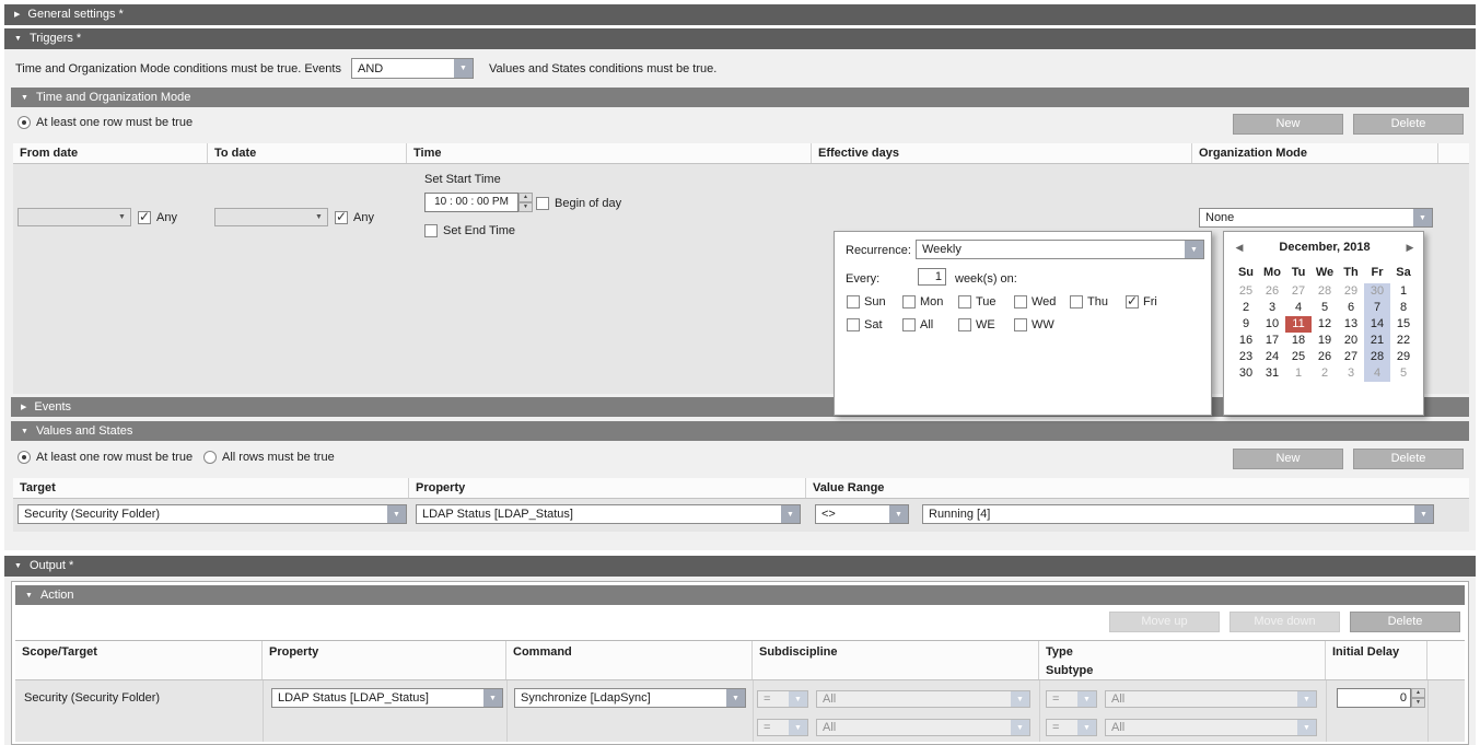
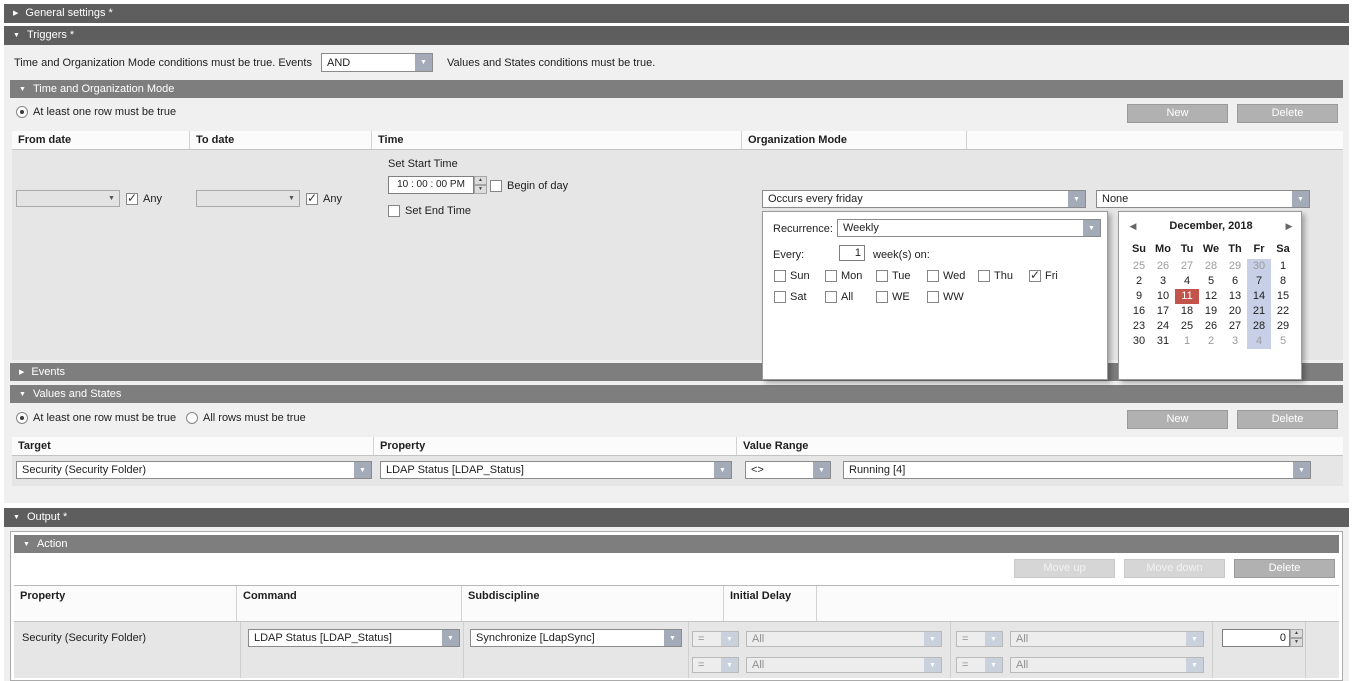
  General settings *
  Triggers *
  Time and Organization Mode conditions must be true. Events
  AND
  Values and States conditions must be true.
  Time and Organization Mode
  At least one row must be true
  New
  Delete
  From date
  To date
  Time
- Effective days
  Organization Mode
  Any
  Any
  Set Start Time
  10 : 00 : 00 PM
  Begin of day
  Set End Time
+ Occurs every friday
  None
  Events
  Values and States
  At least one row must be true
  All rows must be true
  New
  Delete
  Target
  Property
  Value Range
  Security (Security Folder)
  LDAP Status [LDAP_Status]
  <>
  Running [4]
  Output *
  Action
  Move up
  Move down
  Delete
- Scope/Target
  Property
  Command
  Subdiscipline
- Type
- Subtype
  Initial Delay
  Security (Security Folder)
  LDAP Status [LDAP_Status]
  Synchronize [LdapSync]
  =
  All
  =
  All
  0
  =
  All
  =
  All
  Recurrence:
  Weekly
  Every:
  1
  week(s) on:
  Sun
  Mon
  Tue
  Wed
  Thu
  Fri
  Sat
  All
  WE
  WW
  ◀
  December, 2018
  ▶
  Su Mo Tu We Th Fr Sa
  25 26 27 28 29 30 1
  2 3 4 5 6 7 8
  9 10 11 12 13 14 15
  16 17 18 19 20 21 22
  23 24 25 26 27 28 29
  30 31 1 2 3 4 5
